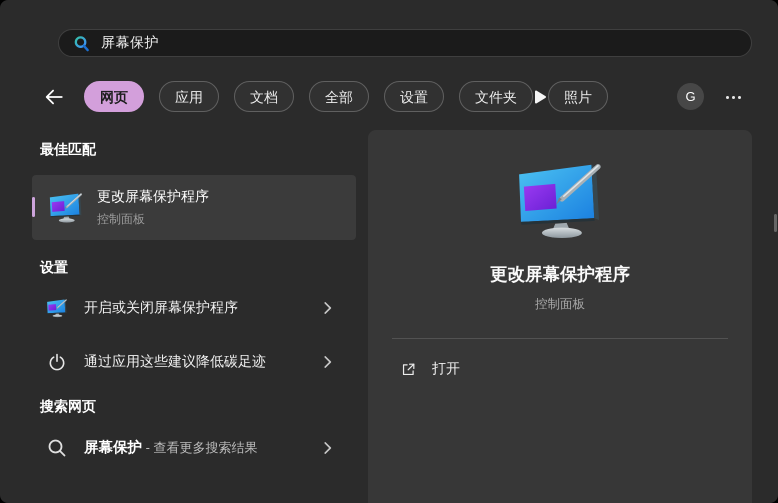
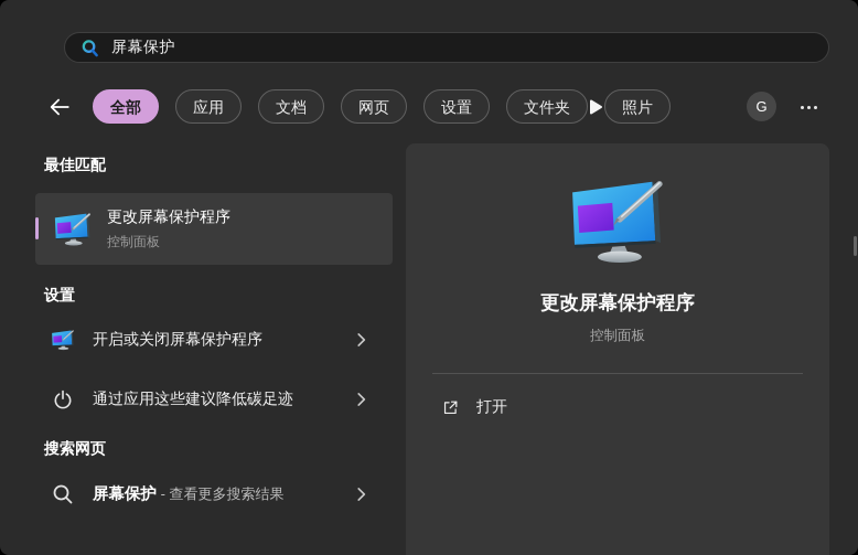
  屏幕保护
- 网页
+ 全部
  应用
  文档
- 全部
+ 网页
  设置
  文件夹
  照片
  G
  最佳匹配
  更改屏幕保护程序
  控制面板
  设置
  开启或关闭屏幕保护程序
  通过应用这些建议降低碳足迹
  搜索网页
  屏幕保护 - 查看更多搜索结果
  更改屏幕保护程序
  控制面板
  打开
